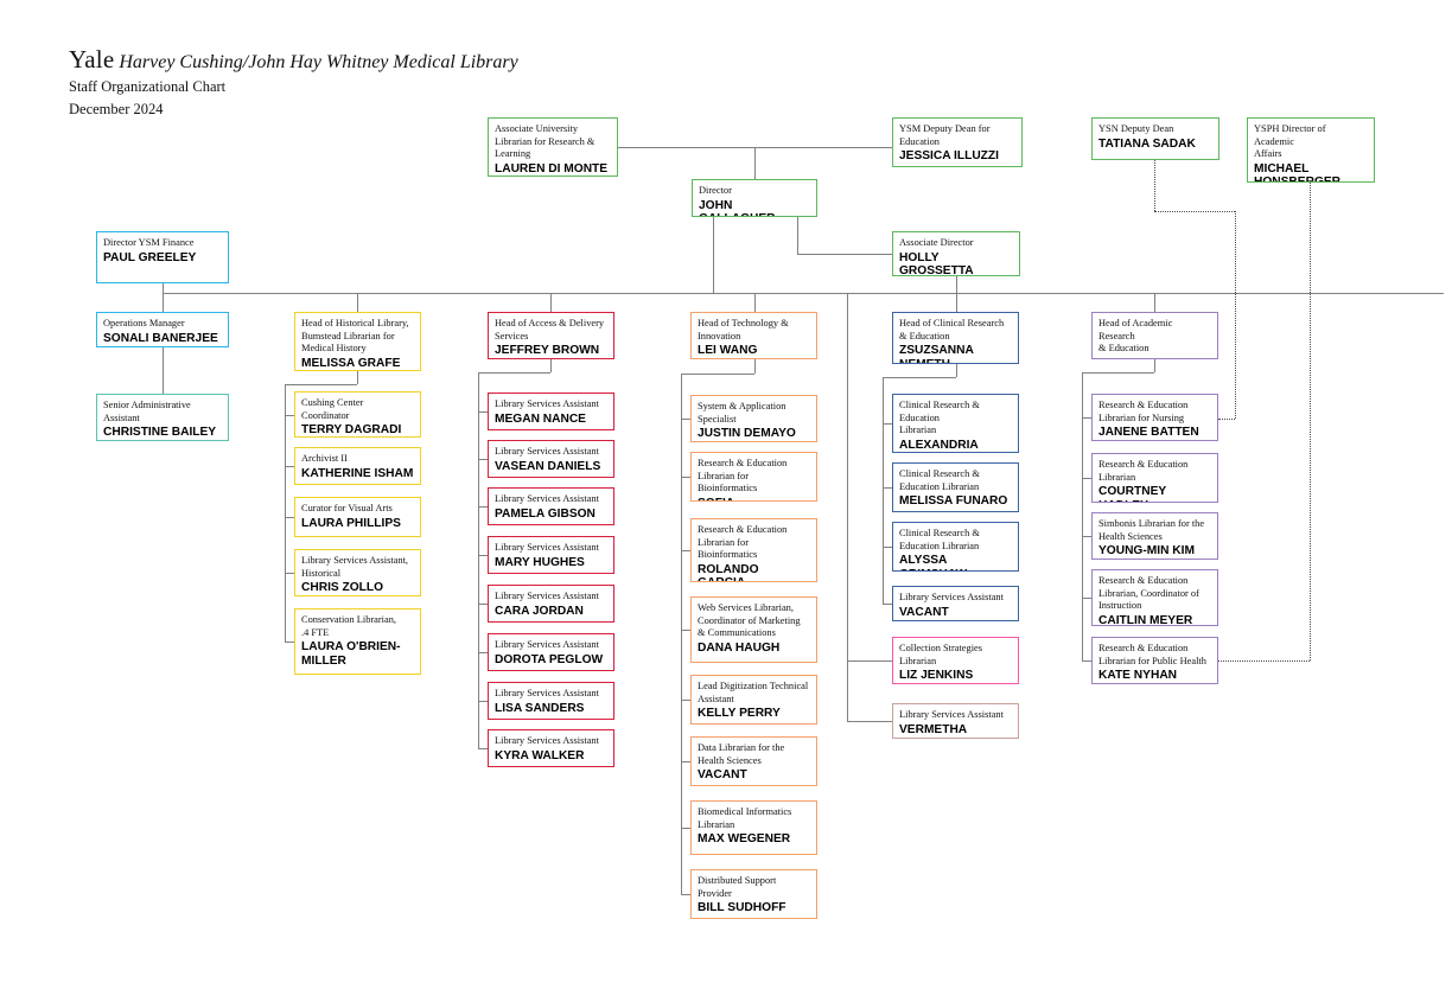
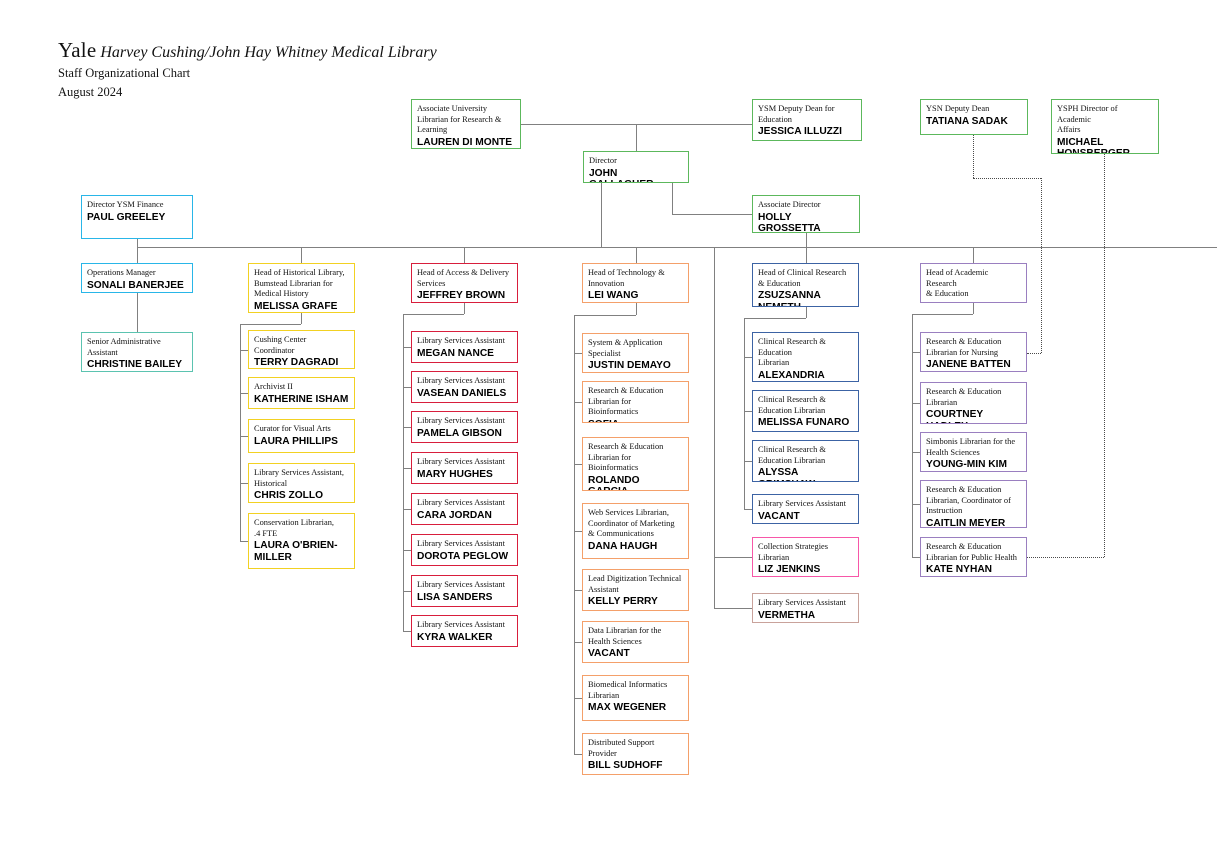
  Yale Harvey Cushing/John Hay Whitney Medical Library
  Staff Organizational Chart
- December 2024
+ August 2024
  Associate University
  Librarian for Research &
  Learning
  LAUREN DI MONTE
  YSM Deputy Dean for
  Education
  JESSICA ILLUZZI
  YSN Deputy Dean
  TATIANA SADAK
  YSPH Director of Academic
  Affairs
  MICHAEL
  HONSBERGER
  Director
  Associate Director
  HOLLY GROSSETTA
  Director YSM Finance
  PAUL GREELEY
  Operations Manager
  SONALI BANERJEE
  Senior Administrative
  Assistant
  CHRISTINE BAILEY
  Head of Historical Library,
  Bumstead Librarian for
  Medical History
  MELISSA GRAFE
  Cushing Center
  Coordinator
  TERRY DAGRADI
  Archivist II
  KATHERINE ISHAM
  Curator for Visual Arts
  LAURA PHILLIPS
  Library Services Assistant,
  Historical
  CHRIS ZOLLO
  Conservation Librarian,
  .4 FTE
  LAURA O'BRIEN-
  MILLER
  Head of Access & Delivery
  Services
  JEFFREY BROWN
  Library Services Assistant
  MEGAN NANCE
  Library Services Assistant
  VASEAN DANIELS
  Library Services Assistant
  PAMELA GIBSON
  Library Services Assistant
  MARY HUGHES
  Library Services Assistant
  CARA JORDAN
  Library Services Assistant
  DOROTA PEGLOW
  Library Services Assistant
  LISA SANDERS
  Library Services Assistant
  KYRA WALKER
  Head of Technology &
  Innovation
  LEI WANG
  System & Application
  Specialist
  JUSTIN DEMAYO
  Research & Education
  Librarian for Bioinformatics
  Research & Education
  Librarian for Bioinformatics
  Web Services Librarian,
  Coordinator of Marketing
  & Communications
  DANA HAUGH
  Lead Digitization Technical
  Assistant
  KELLY PERRY
  Data Librarian for the
  Health Sciences
  VACANT
  Biomedical Informatics
  Librarian
  MAX WEGENER
  Distributed Support
  Provider
  BILL SUDHOFF
  Head of Clinical Research
  & Education
  Clinical Research & Education
  Librarian
  ALEXANDRIA
  Clinical Research &
  Education Librarian
  MELISSA FUNARO
  Clinical Research &
  Education Librarian
  Library Services Assistant
  VACANT
  Collection Strategies
  Librarian
  LIZ JENKINS
  Library Services Assistant
  Head of Academic Research
  & Education
  Research & Education
  Librarian for Nursing
  JANENE BATTEN
  Research & Education
  Librarian
  Simbonis Librarian for the
  Health Sciences
  YOUNG-MIN KIM
  Research & Education
  Librarian, Coordinator of
  Instruction
  CAITLIN MEYER
  Research & Education
  Librarian for Public Health
  KATE NYHAN
